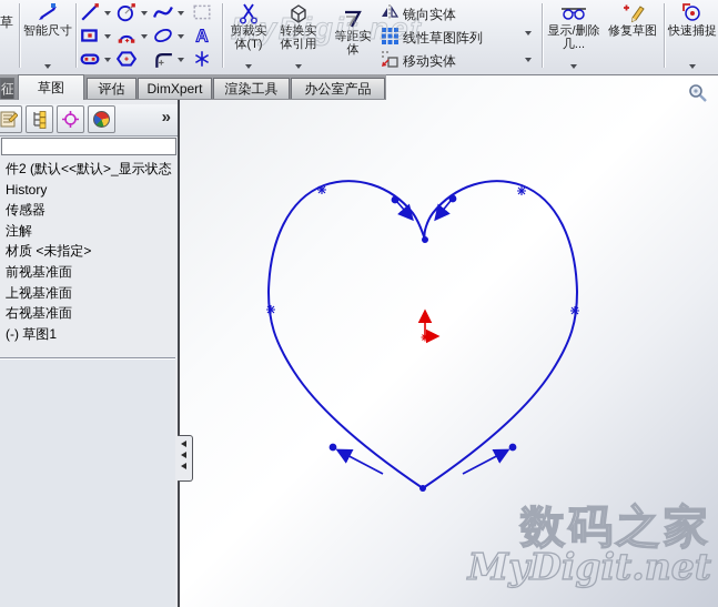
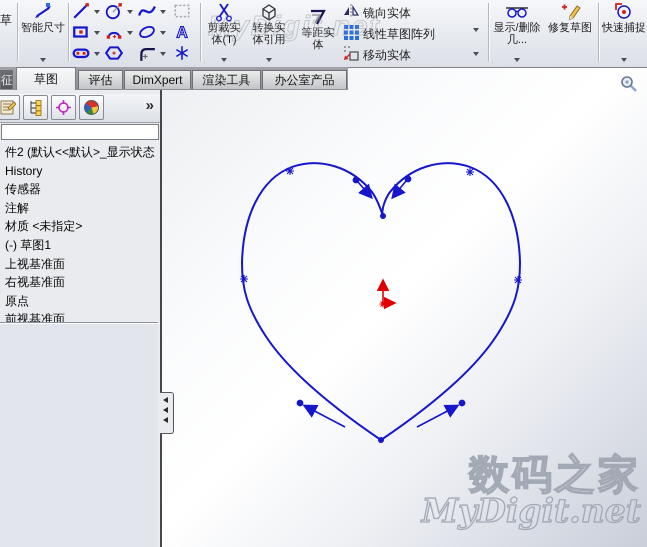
  MyDigit.net
  草
  智能尺寸
  A
  剪裁实体(T)
  转换实体引用
  等距实体
  镜向实体
  线性草图阵列
  移动实体
  显示/删除几...
  修复草图
  快速捕捉
  数码之家
  MyDigit.net
  征
  草图
  评估
  DimXpert
  渲染工具
  办公室产品
  »
  件2 (默认<<默认>_显示状态
  History
  传感器
  注解
  材质 <未指定>
- 前视基准面
+ (-) 草图1
  上视基准面
  右视基准面
+ 原点
- (-) 草图1
+ 前视基准面
